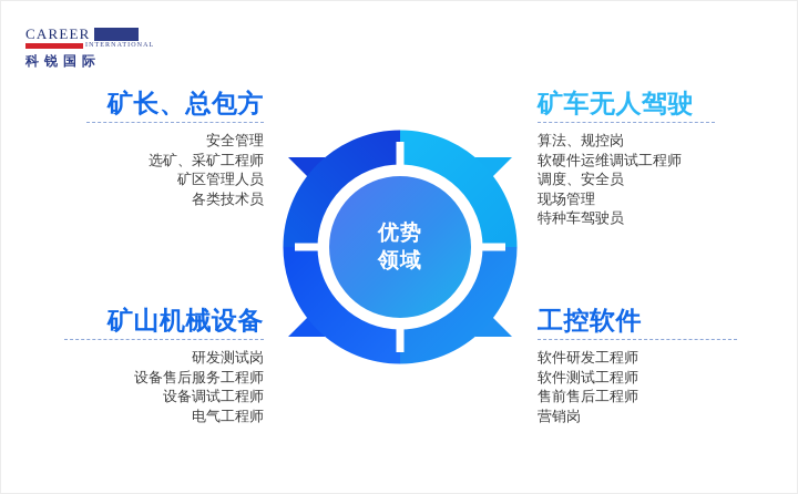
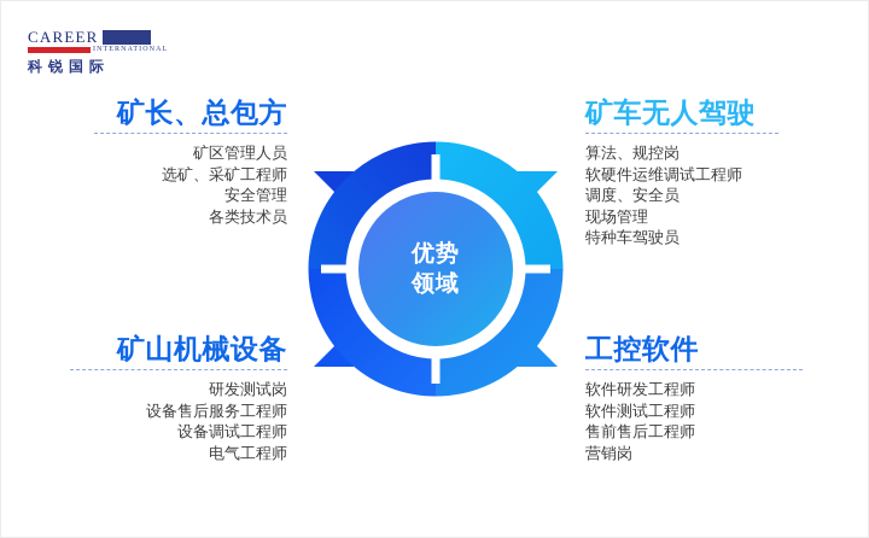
  CAREER
  科锐国际
  矿长、总包方
- 安全管理
+ 矿区管理人员
  选矿、采矿工程师
- 矿区管理人员
+ 安全管理
  各类技术员
  矿车无人驾驶
  算法、规控岗
  软硬件运维调试工程师
  调度、安全员
  现场管理
  特种车驾驶员
  矿山机械设备
  研发测试岗
  设备售后服务工程师
  设备调试工程师
  电气工程师
  工控软件
  软件研发工程师
  软件测试工程师
  售前售后工程师
  营销岗
  优势
  领域
